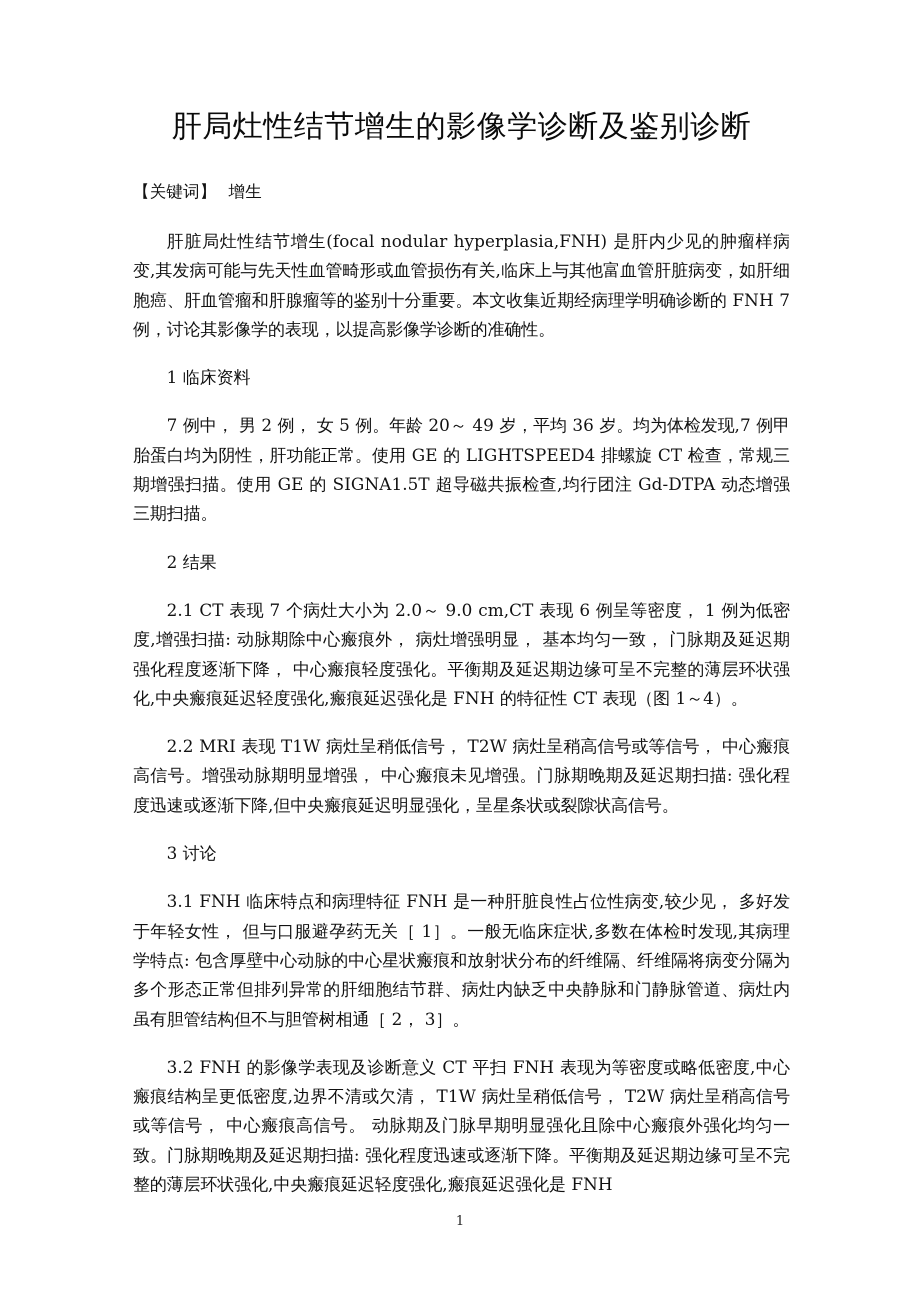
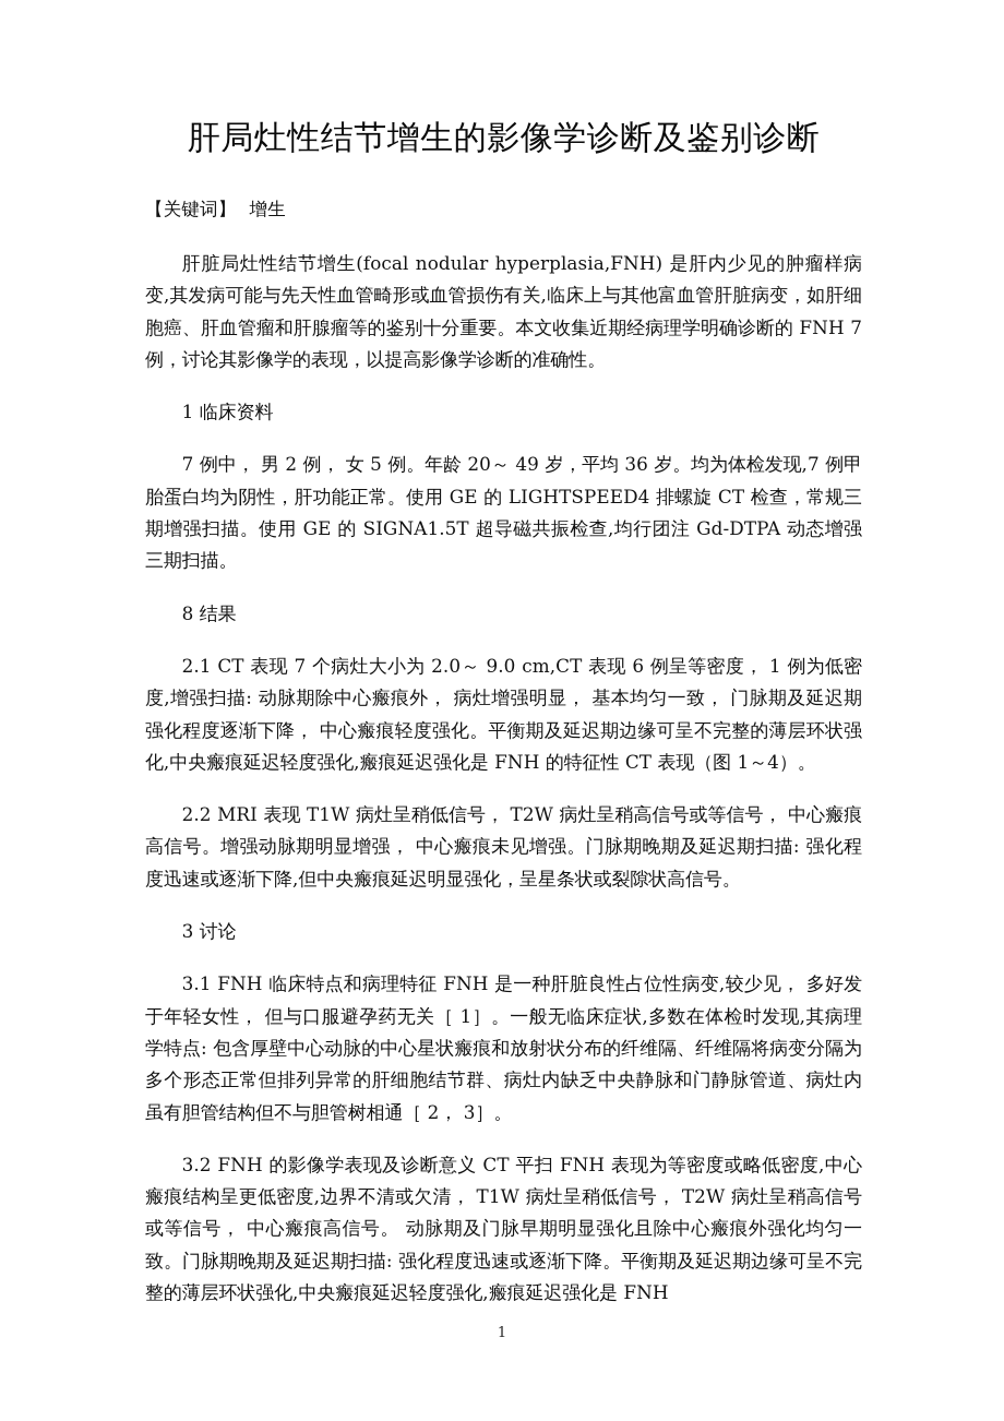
  肝局灶性结节增生的影像学诊断及鉴别诊断
  【关键词】 增生
  肝脏局灶性结节增生(focal nodular hyperplasia,FNH) 是肝内少见的肿瘤样病变,其发病可能与先天性血管畸形或血管损伤有关,临床上与其他富血管肝脏病变，如肝细胞癌、肝血管瘤和肝腺瘤等的鉴别十分重要。本文收集近期经病理学明确诊断的 FNH 7 例，讨论其影像学的表现，以提高影像学诊断的准确性。
  1 临床资料
  7 例中， 男 2 例， 女 5 例。年龄 20～ 49 岁，平均 36 岁。均为体检发现,7 例甲胎蛋白均为阴性，肝功能正常。使用 GE 的 LIGHTSPEED4 排螺旋 CT 检查，常规三期增强扫描。使用 GE 的 SIGNA1.5T 超导磁共振检查,均行团注 Gd-DTPA 动态增强三期扫描。
- 2 结果
+ 8 结果
  2.1 CT 表现 7 个病灶大小为 2.0～ 9.0 cm,CT 表现 6 例呈等密度， 1 例为低密度,增强扫描: 动脉期除中心瘢痕外， 病灶增强明显， 基本均匀一致， 门脉期及延迟期强化程度逐渐下降， 中心瘢痕轻度强化。平衡期及延迟期边缘可呈不完整的薄层环状强化,中央瘢痕延迟轻度强化,瘢痕延迟强化是 FNH 的特征性 CT 表现（图 1～4）。
  2.2 MRI 表现 T1W 病灶呈稍低信号， T2W 病灶呈稍高信号或等信号， 中心瘢痕高信号。增强动脉期明显增强， 中心瘢痕未见增强。门脉期晚期及延迟期扫描: 强化程度迅速或逐渐下降,但中央瘢痕延迟明显强化，呈星条状或裂隙状高信号。
  3 讨论
  3.1 FNH 临床特点和病理特征 FNH 是一种肝脏良性占位性病变,较少见， 多好发于年轻女性， 但与口服避孕药无关［ 1］。一般无临床症状,多数在体检时发现,其病理学特点: 包含厚壁中心动脉的中心星状瘢痕和放射状分布的纤维隔、纤维隔将病变分隔为多个形态正常但排列异常的肝细胞结节群、病灶内缺乏中央静脉和门静脉管道、病灶内虽有胆管结构但不与胆管树相通［ 2， 3］。
  3.2 FNH 的影像学表现及诊断意义 CT 平扫 FNH 表现为等密度或略低密度,中心瘢痕结构呈更低密度,边界不清或欠清， T1W 病灶呈稍低信号， T2W 病灶呈稍高信号或等信号， 中心瘢痕高信号。 动脉期及门脉早期明显强化且除中心瘢痕外强化均匀一致。门脉期晚期及延迟期扫描: 强化程度迅速或逐渐下降。平衡期及延迟期边缘可呈不完整的薄层环状强化,中央瘢痕延迟轻度强化,瘢痕延迟强化是 FNH
  1
